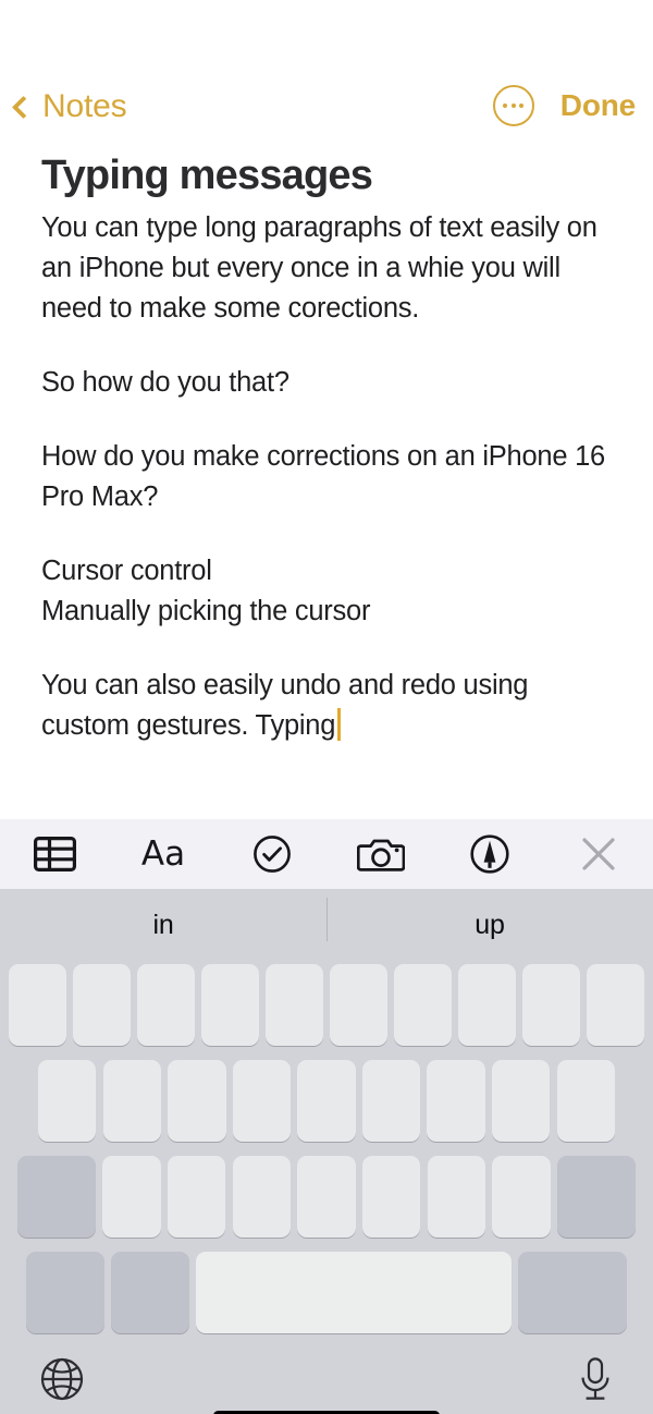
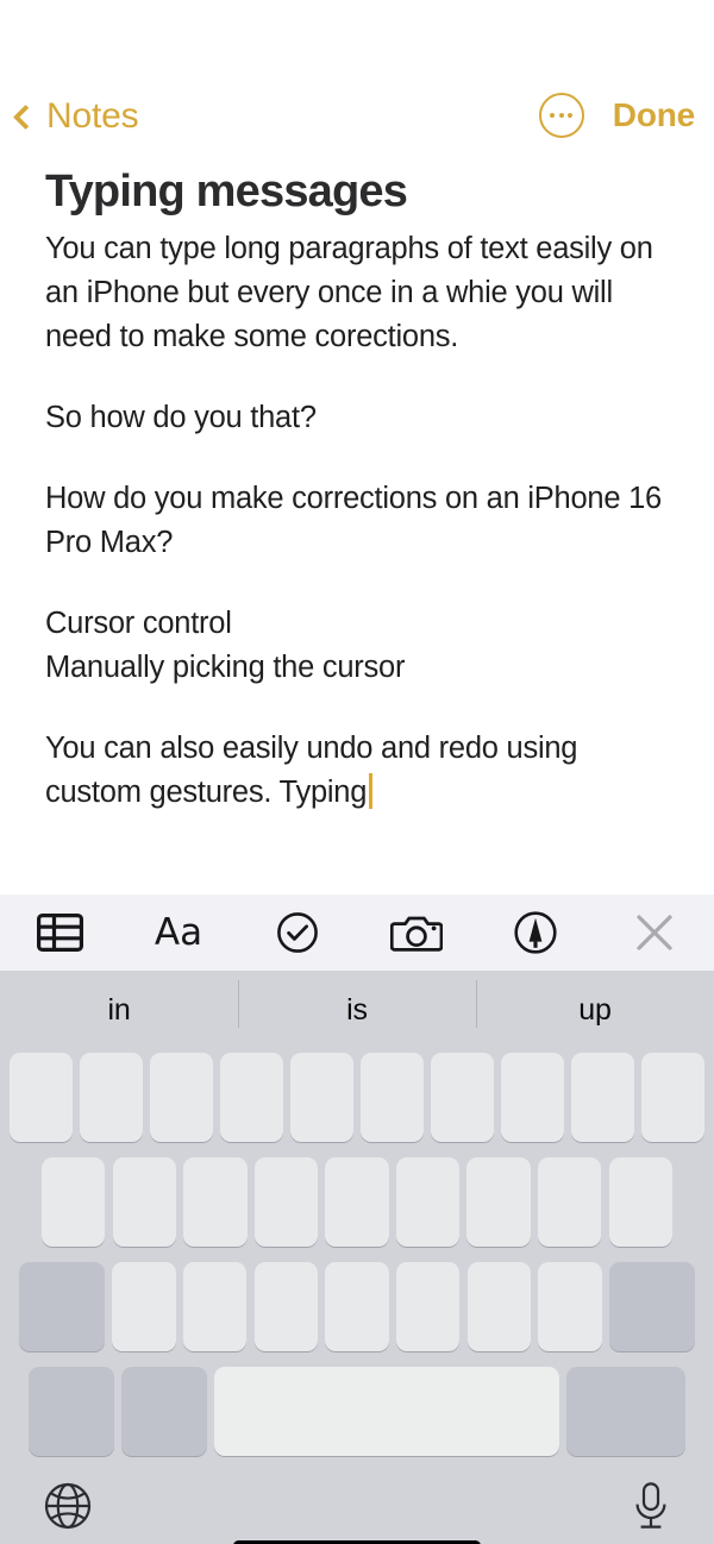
  Notes
  Done
  Typing messages
  You can type long paragraphs of text easily on an iPhone but every once in a whie you will need to make some corections.
  So how do you that?
  How do you make corrections on an iPhone 16 Pro Max?
  Cursor control
  Manually picking the cursor
  You can also easily undo and redo using custom gestures. Typing
  Aa
  in
+ is
  up
